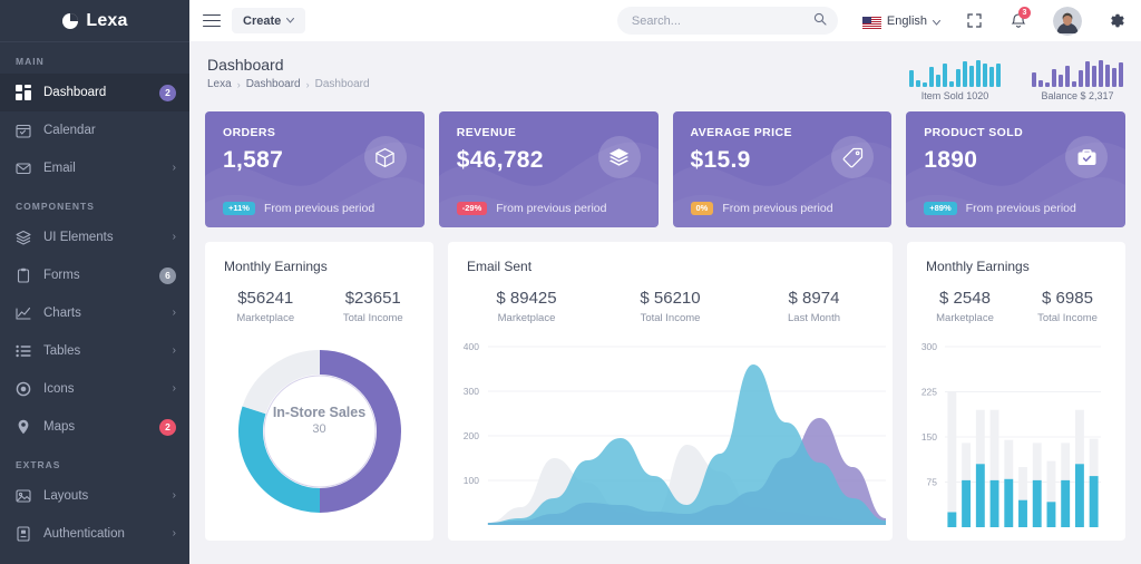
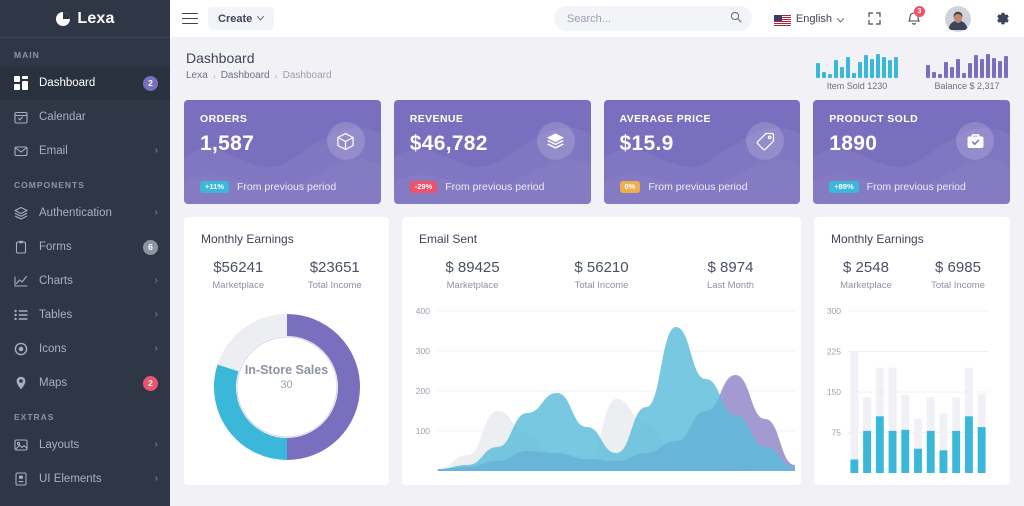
  Lexa
  MAIN
  Dashboard
  2
  Calendar
  Email
  ›
  COMPONENTS
- UI Elements
+ Authentication
  ›
  Forms
  6
  Charts
  ›
  Tables
  ›
  Icons
  ›
  Maps
  2
  EXTRAS
  Layouts
  ›
- Authentication
+ UI Elements
  ›
  Create
  Search...
  English
  Dashboard
  Lexa
  ›
  Dashboard
  ›
  Dashboard
- Item Sold 1020
+ Item Sold 1230
  Balance $ 2,317
  ORDERS
  1,587
  +11%
  From previous period
  REVENUE
  $46,782
  -29%
  From previous period
  AVERAGE PRICE
  $15.9
  0%
  From previous period
  PRODUCT SOLD
  1890
  +89%
  From previous period
  Monthly Earnings
  $56241
  Marketplace
  $23651
  Total Income
  In-Store Sales
  30
  Email Sent
  $ 89425
  Marketplace
  $ 56210
  Total Income
  $ 8974
  Last Month
  100
  200
  300
  400
  Monthly Earnings
  $ 2548
  Marketplace
  $ 6985
  Total Income
  75
  150
  225
  300
